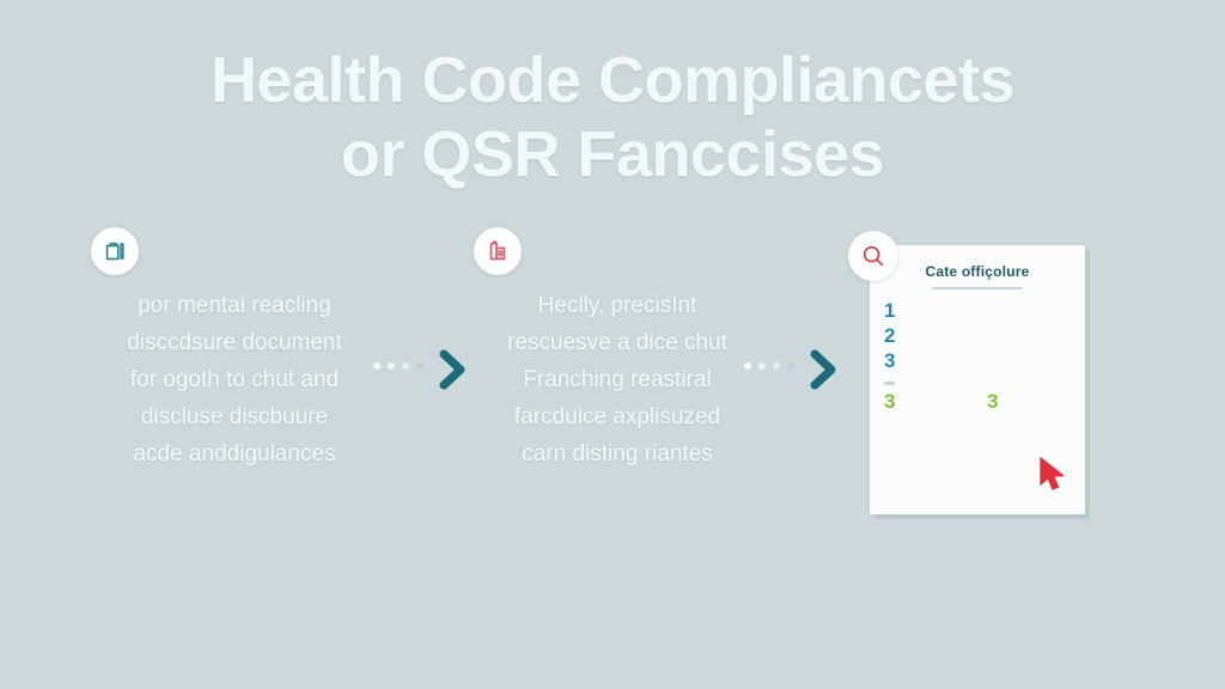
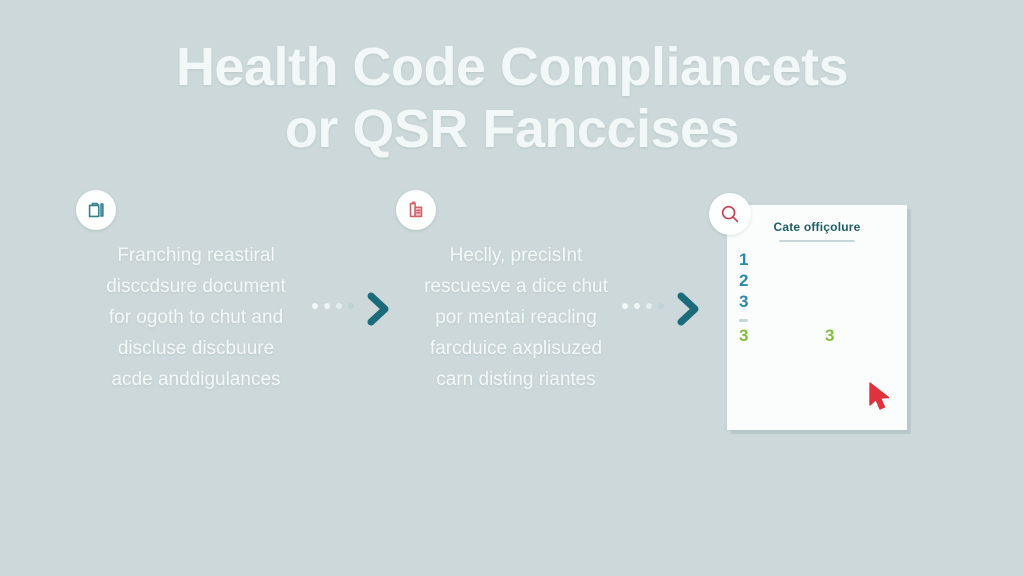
  Health Code Compliancets
  or QSR Fanccises
- por mentai reacling
+ Franching reastiral
  disccdsure document
  for ogoth to chut and
  discluse discbuure
  acde anddigulances
  Heclly, precisInt
  rescuesve a dice chut
- Franching reastiral
+ por mentai reacling
  farcduice axplisuzed
  carn disting riantes
  Cate offiçolure
  1
  2
  3
  3
  3
